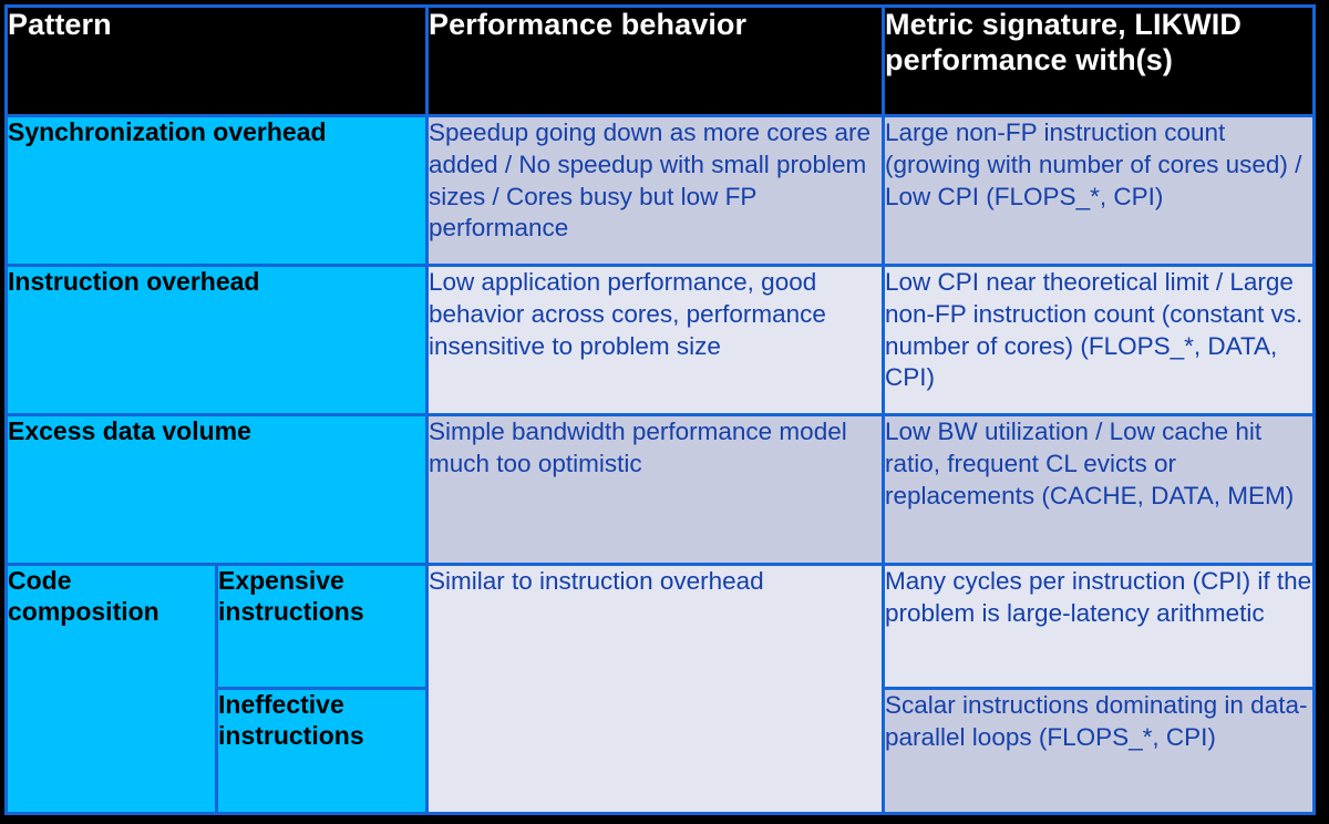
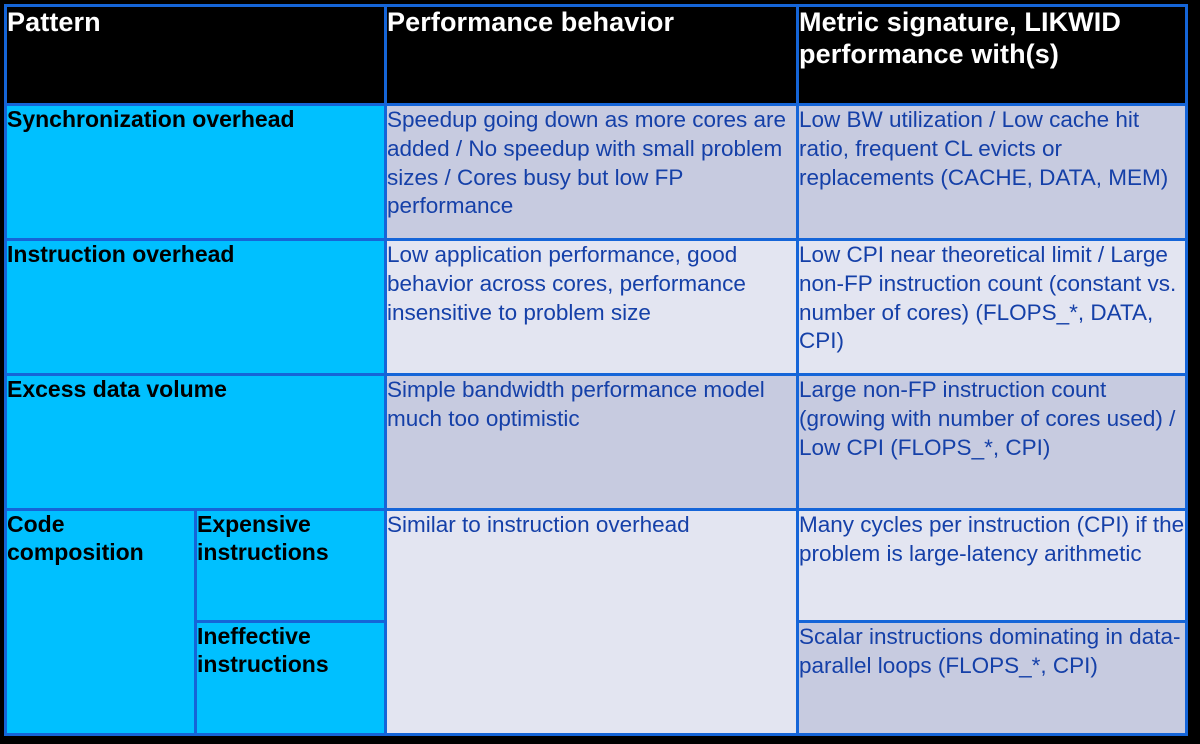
  Pattern	Performance behavior	Metric signature, LIKWID performance with(s)
- Synchronization overhead	Speedup going down as more cores are added / No speedup with small problem sizes / Cores busy but low FP performance	Large non-FP instruction count (growing with number of cores used) / Low CPI (FLOPS_*, CPI)
+ Synchronization overhead	Speedup going down as more cores are added / No speedup with small problem sizes / Cores busy but low FP performance	Low BW utilization / Low cache hit ratio, frequent CL evicts or replacements (CACHE, DATA, MEM)
  Instruction overhead	Low application performance, good behavior across cores, performance insensitive to problem size	Low CPI near theoretical limit / Large non-FP instruction count (constant vs. number of cores) (FLOPS_*, DATA, CPI)
- Excess data volume	Simple bandwidth performance model much too optimistic	Low BW utilization / Low cache hit ratio, frequent CL evicts or replacements (CACHE, DATA, MEM)
+ Excess data volume	Simple bandwidth performance model much too optimistic	Large non-FP instruction count (growing with number of cores used) / Low CPI (FLOPS_*, CPI)
  Code composition	Expensive instructions	Similar to instruction overhead	Many cycles per instruction (CPI) if the problem is large-latency arithmetic
  Ineffective instructions	Scalar instructions dominating in data-parallel loops (FLOPS_*, CPI)
